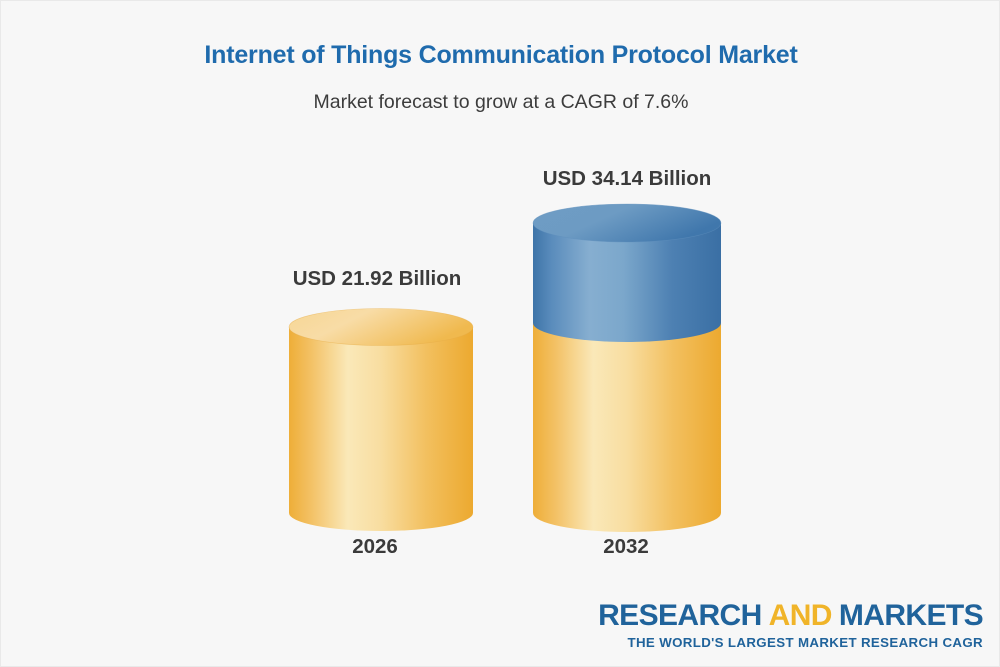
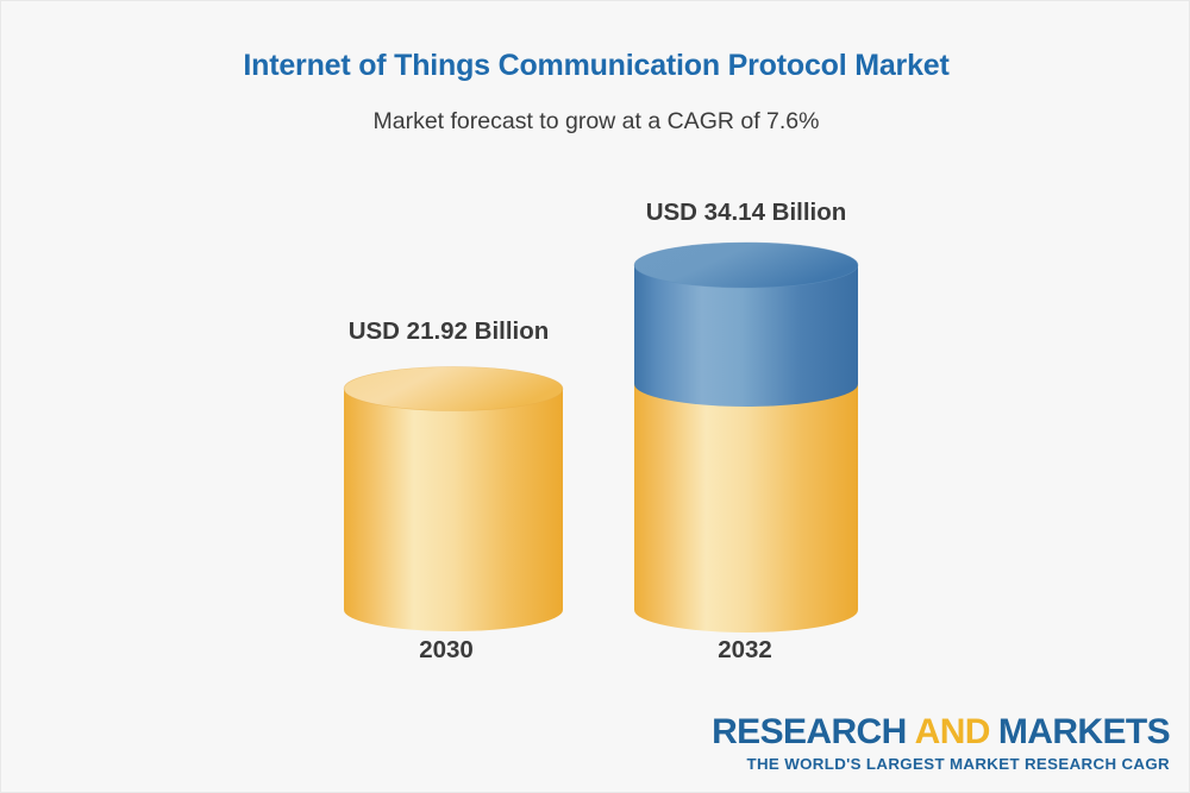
  Internet of Things Communication Protocol Market
  Market forecast to grow at a CAGR of 7.6%
  USD 21.92 Billion
- 2026
+ 2030
  USD 34.14 Billion
  2032
  RESEARCH AND MARKETS
  THE WORLD'S LARGEST MARKET RESEARCH CAGR
